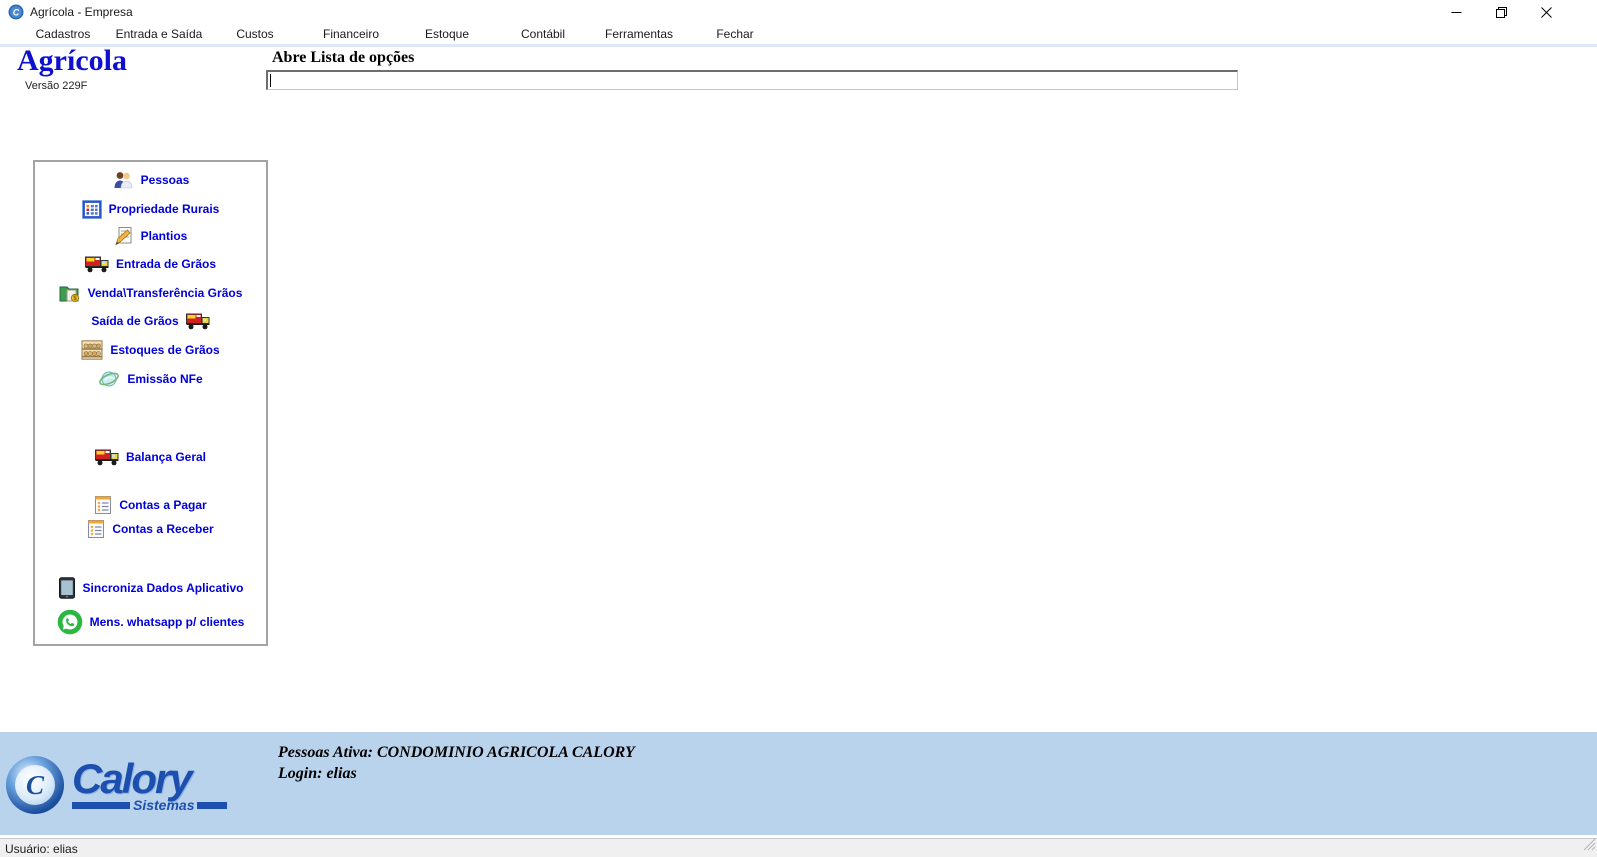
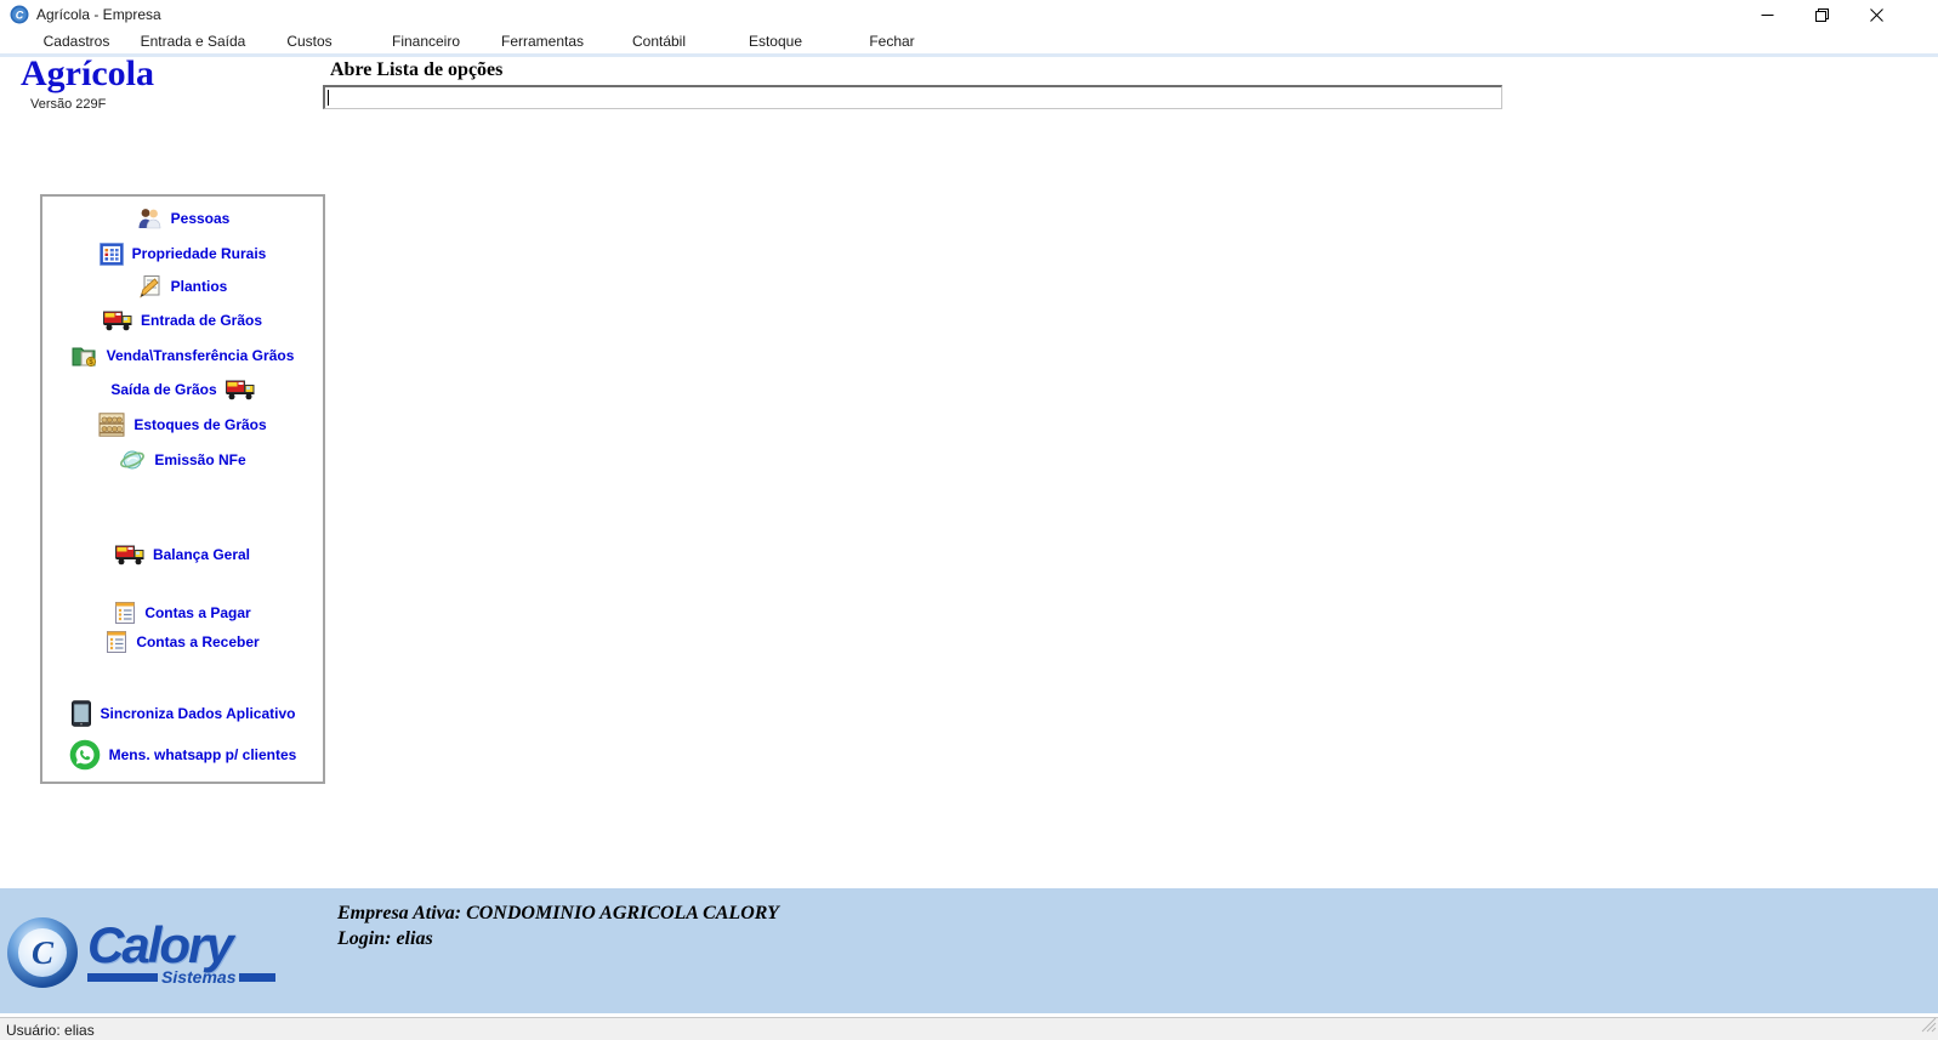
  C
  Agrícola - Empresa
  Cadastros
  Entrada e Saída
  Custos
  Financeiro
- Estoque
+ Ferramentas
  Contábil
- Ferramentas
+ Estoque
  Fechar
  Agrícola
  Versão 229F
  Abre Lista de opções
  Pessoas
  Propriedade Rurais
  Plantios
  Entrada de Grãos
  Venda\Transferência Grãos
  Saída de Grãos
  Estoques de Grãos
  Emissão NFe
  Balança Geral
  Contas a Pagar
  Contas a Receber
  Sincroniza Dados Aplicativo
  Mens. whatsapp p/ clientes
  C
  Calory
  Sistemas
- Pessoas Ativa: CONDOMINIO AGRICOLA CALORY
+ Empresa Ativa: CONDOMINIO AGRICOLA CALORY
  Login: elias
  Usuário: elias
